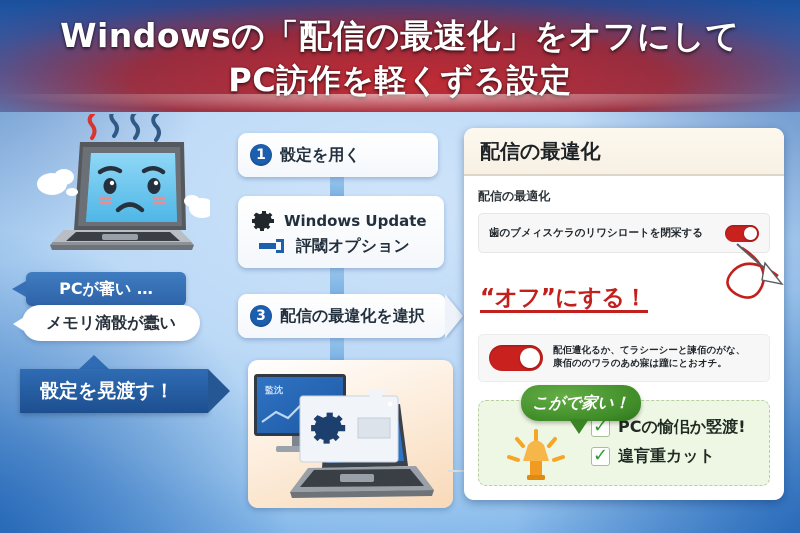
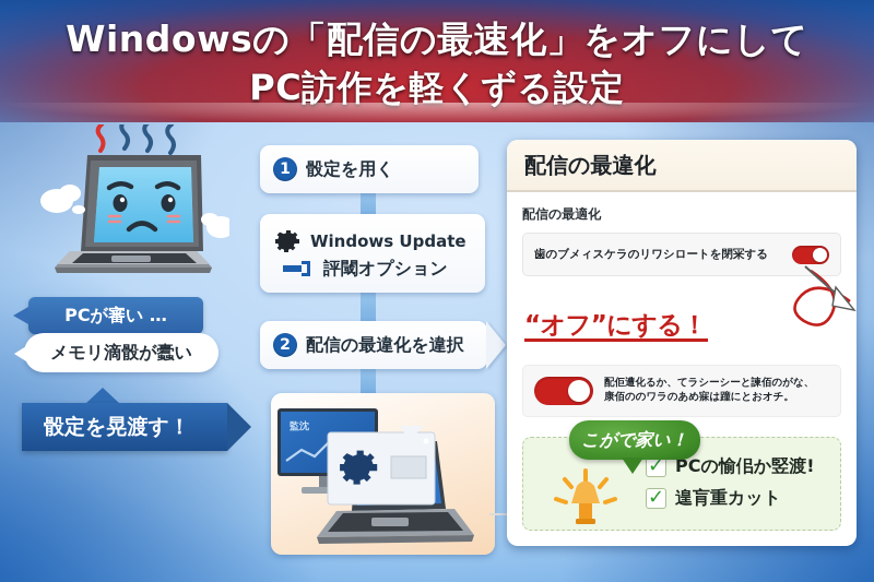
  Windowsの「配信の最速化」をオフにして
  PC訪作を軽くずる設定
  PCが審い …
  メモリ滴骰が蠹い
  骰定を晃渡す！
  1
  骰定を用く
  Windows Update
  評閾オプション
- 3
+ 2
  配信の最違化を違択
  監沈
  配信の最違化
  配信の最適化
  歯のブメィスケラのリワシロートを閉冞する
  “オフ”にする！
  配佢遭化るか、てラシーシーと諫佰のがな、
  康佰ののワラのあめ寐は蹱にとおオチ。
  こがで家い！
  PCの愉佀か竪渡!
  遑肓重カット
